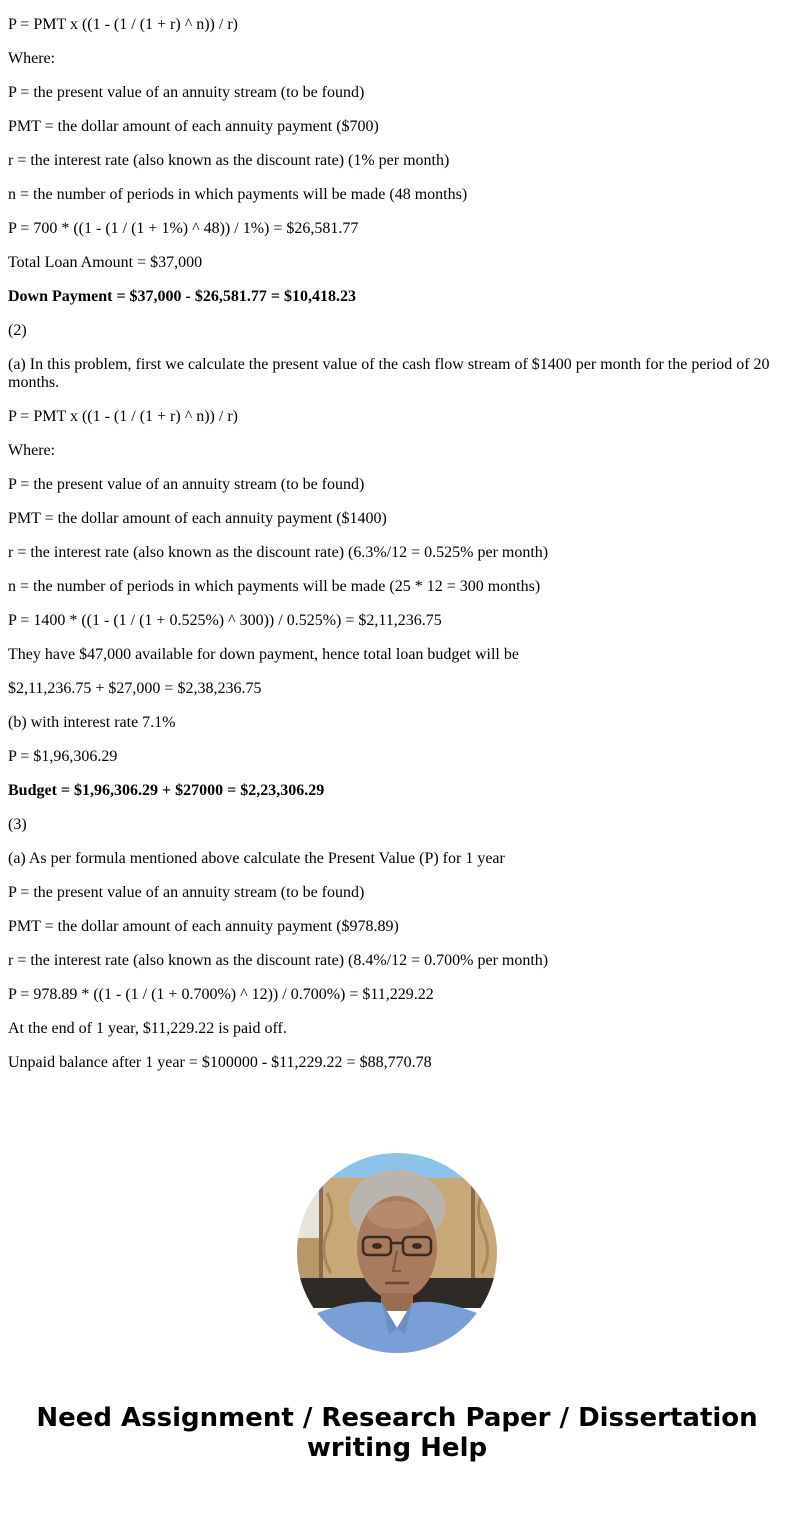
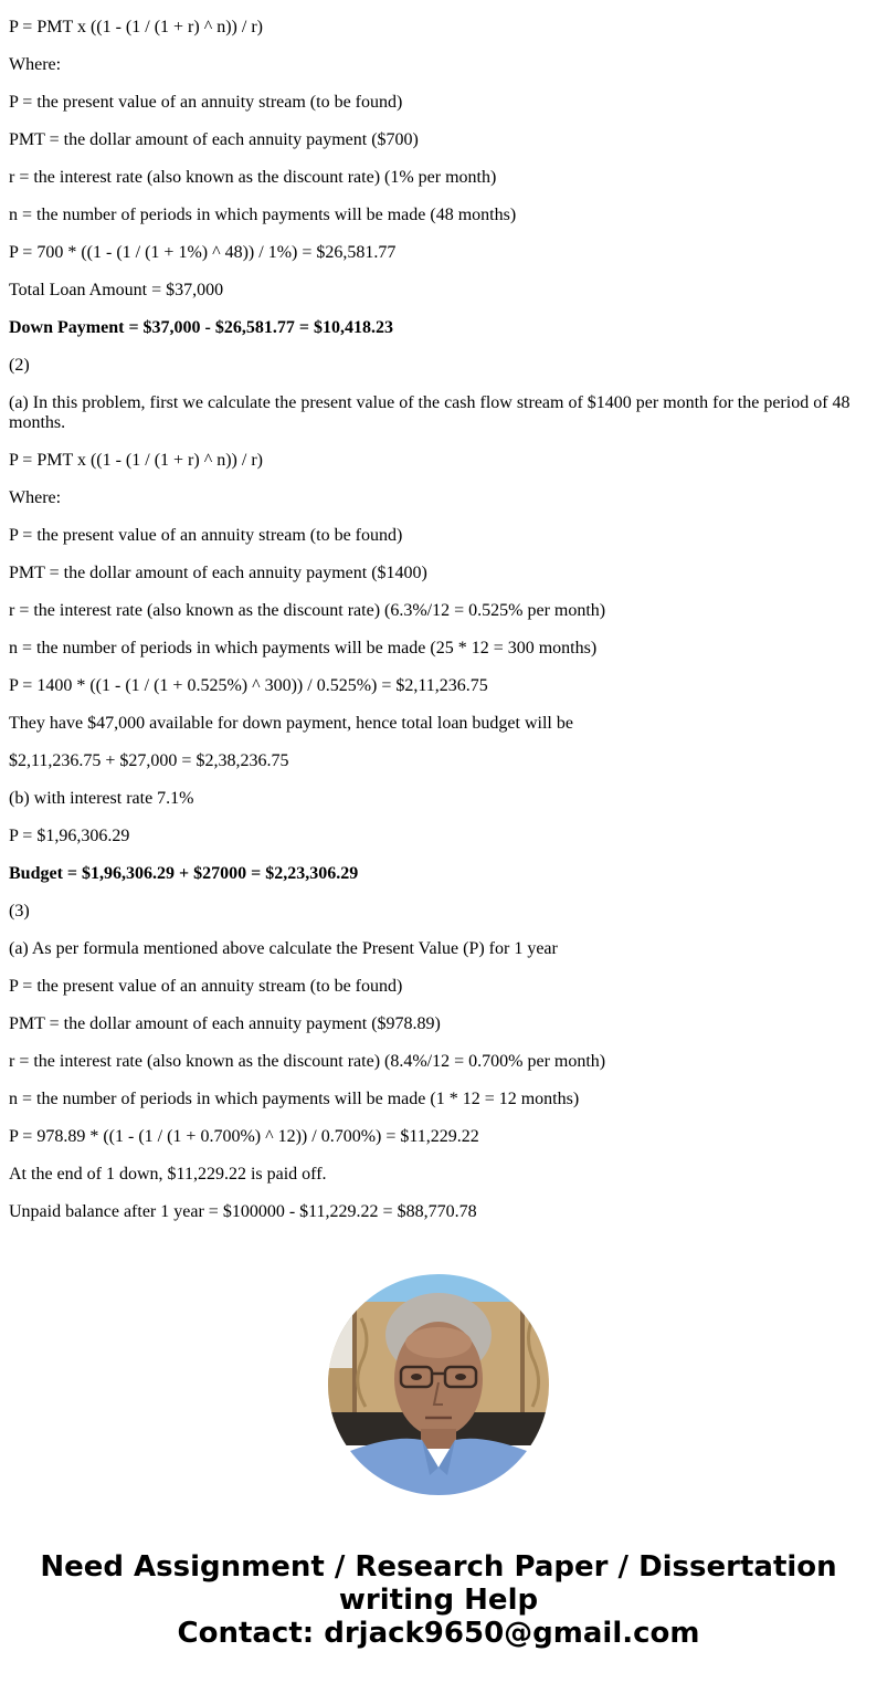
  P = PMT x ((1 - (1 / (1 + r) ^ n)) / r)
  Where:
  P = the present value of an annuity stream (to be found)
  PMT = the dollar amount of each annuity payment ($700)
  r = the interest rate (also known as the discount rate) (1% per month)
  n = the number of periods in which payments will be made (48 months)
  P = 700 * ((1 - (1 / (1 + 1%) ^ 48)) / 1%) = $26,581.77
  Total Loan Amount = $37,000
  Down Payment = $37,000 - $26,581.77 = $10,418.23
  (2)
- (a) In this problem, first we calculate the present value of the cash flow stream of $1400 per month for the period of 20 months.
+ (a) In this problem, first we calculate the present value of the cash flow stream of $1400 per month for the period of 48 months.
  P = PMT x ((1 - (1 / (1 + r) ^ n)) / r)
  Where:
  P = the present value of an annuity stream (to be found)
  PMT = the dollar amount of each annuity payment ($1400)
  r = the interest rate (also known as the discount rate) (6.3%/12 = 0.525% per month)
  n = the number of periods in which payments will be made (25 * 12 = 300 months)
  P = 1400 * ((1 - (1 / (1 + 0.525%) ^ 300)) / 0.525%) = $2,11,236.75
  They have $47,000 available for down payment, hence total loan budget will be
  $2,11,236.75 + $27,000 = $2,38,236.75
  (b) with interest rate 7.1%
  P = $1,96,306.29
  Budget = $1,96,306.29 + $27000 = $2,23,306.29
  (3)
  (a) As per formula mentioned above calculate the Present Value (P) for 1 year
  P = the present value of an annuity stream (to be found)
  PMT = the dollar amount of each annuity payment ($978.89)
  r = the interest rate (also known as the discount rate) (8.4%/12 = 0.700% per month)
+ n = the number of periods in which payments will be made (1 * 12 = 12 months)
  P = 978.89 * ((1 - (1 / (1 + 0.700%) ^ 12)) / 0.700%) = $11,229.22
- At the end of 1 year, $11,229.22 is paid off.
+ At the end of 1 down, $11,229.22 is paid off.
  Unpaid balance after 1 year = $100000 - $11,229.22 = $88,770.78
  Need Assignment / Research Paper / Dissertation
  writing Help
+ Contact: drjack9650@gmail.com
